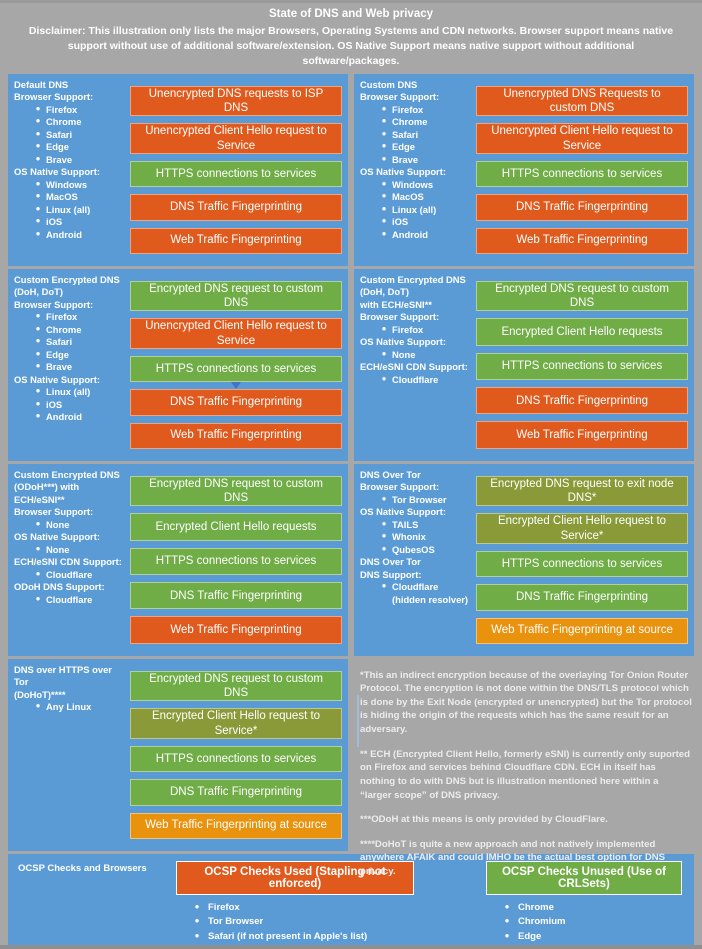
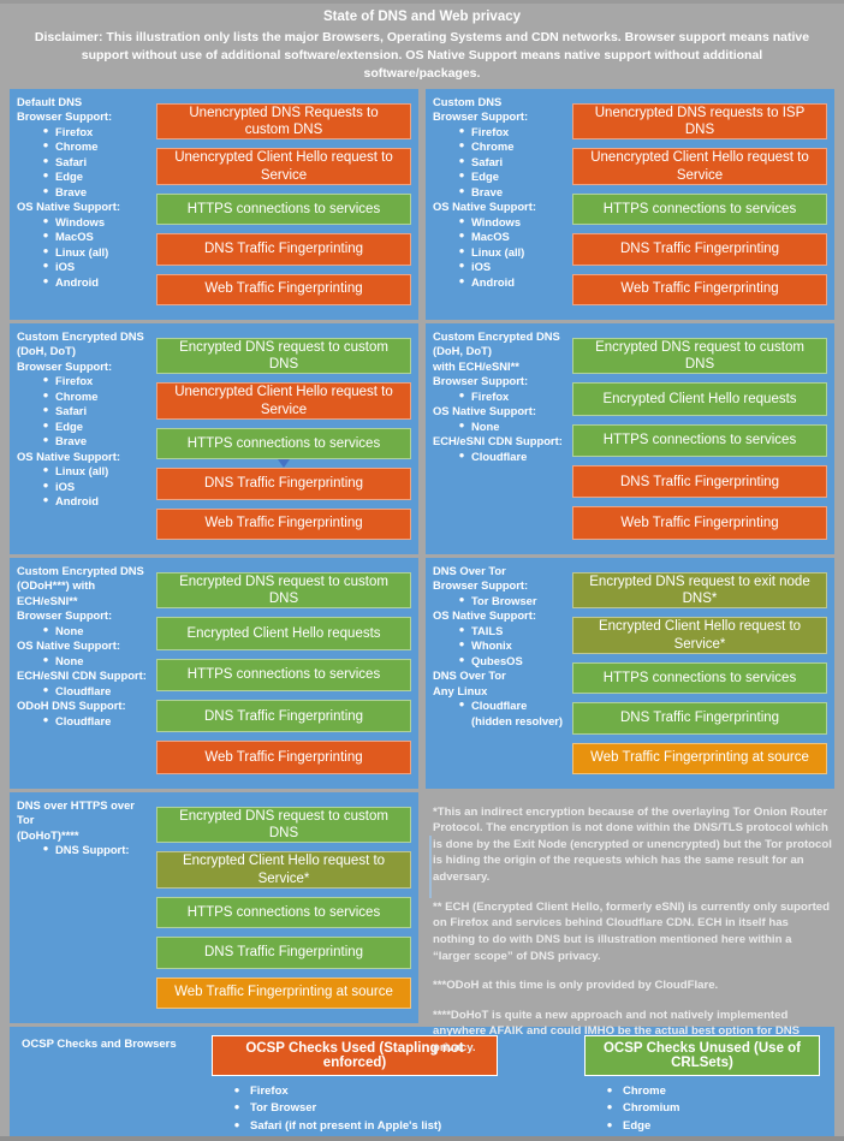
  State of DNS and Web privacy
  Disclaimer: This illustration only lists the major Browsers, Operating Systems and CDN networks. Browser support means native support without use of additional software/extension. OS Native Support means native support without additional software/packages.
  Default DNS
  Browser Support:
  ●
  Firefox
  ●
  Chrome
  ●
  Safari
  ●
  Edge
  ●
  Brave
  OS Native Support:
  ●
  Windows
  ●
  MacOS
  ●
  Linux (all)
  ●
  iOS
  ●
  Android
- Unencrypted DNS requests to ISP DNS
+ Unencrypted DNS Requests to custom DNS
  Unencrypted Client Hello request to Service
  HTTPS connections to services
  DNS Traffic Fingerprinting
  Web Traffic Fingerprinting
  Custom DNS
  Browser Support:
  ●
  Firefox
  ●
  Chrome
  ●
  Safari
  ●
  Edge
  ●
  Brave
  OS Native Support:
  ●
  Windows
  ●
  MacOS
  ●
  Linux (all)
  ●
  iOS
  ●
  Android
- Unencrypted DNS Requests to custom DNS
+ Unencrypted DNS requests to ISP DNS
  Unencrypted Client Hello request to Service
  HTTPS connections to services
  DNS Traffic Fingerprinting
  Web Traffic Fingerprinting
  Custom Encrypted DNS
  (DoH, DoT)
  Browser Support:
  ●
  Firefox
  ●
  Chrome
  ●
  Safari
  ●
  Edge
  ●
  Brave
  OS Native Support:
  ●
  Linux (all)
  ●
  iOS
  ●
  Android
  Encrypted DNS request to custom DNS
  Unencrypted Client Hello request to Service
  HTTPS connections to services
  DNS Traffic Fingerprinting
  Web Traffic Fingerprinting
  Custom Encrypted DNS
  (DoH, DoT)
  with ECH/eSNI**
  Browser Support:
  ●
  Firefox
  OS Native Support:
  ●
  None
  ECH/eSNI CDN Support:
  ●
  Cloudflare
  Encrypted DNS request to custom DNS
  Encrypted Client Hello requests
  HTTPS connections to services
  DNS Traffic Fingerprinting
  Web Traffic Fingerprinting
  Custom Encrypted DNS
  (ODoH***) with
  ECH/eSNI**
  Browser Support:
  ●
  None
  OS Native Support:
  ●
  None
  ECH/eSNI CDN Support:
  ●
  Cloudflare
  ODoH DNS Support:
  ●
  Cloudflare
  Encrypted DNS request to custom DNS
  Encrypted Client Hello requests
  HTTPS connections to services
  DNS Traffic Fingerprinting
  Web Traffic Fingerprinting
  DNS Over Tor
  Browser Support:
  ●
  Tor Browser
  OS Native Support:
  ●
  TAILS
  ●
  Whonix
  ●
  QubesOS
  DNS Over Tor
- DNS Support:
+ Any Linux
  ●
  Cloudflare
  (hidden resolver)
  Encrypted DNS request to exit node DNS*
  Encrypted Client Hello request to Service*
  HTTPS connections to services
  DNS Traffic Fingerprinting
  Web Traffic Fingerprinting at source
  DNS over HTTPS over Tor
  (DoHoT)****
  ●
- Any Linux
+ DNS Support:
  Encrypted DNS request to custom DNS
  Encrypted Client Hello request to Service*
  HTTPS connections to services
  DNS Traffic Fingerprinting
  Web Traffic Fingerprinting at source
  *This an indirect encryption because of the overlaying Tor Onion Router Protocol. The encryption is not done within the DNS/TLS protocol which is done by the Exit Node (encrypted or unencrypted) but the Tor protocol is hiding the origin of the requests which has the same result for an adversary.
  ** ECH (Encrypted Client Hello, formerly eSNI) is currently only suported on Firefox and services behind Cloudflare CDN. ECH in itself has nothing to do with DNS but is illustration mentioned here within a “larger scope” of DNS privacy.
- ***ODoH at this means is only provided by CloudFlare.
+ ***ODoH at this time is only provided by CloudFlare.
  ****DoHoT is quite a new approach and not natively implemented anywhere AFAIK and could IMHO be the actual best option for DNS privacy.
  OCSP Checks and Browsers
  OCSP Checks Used (Stapling not enforced)
  ●
  Firefox
  ●
  Tor Browser
  ●
  Safari (if not present in Apple's list)
  OCSP Checks Unused (Use of CRLSets)
  ●
  Chrome
  ●
  Chromium
  ●
  Edge
